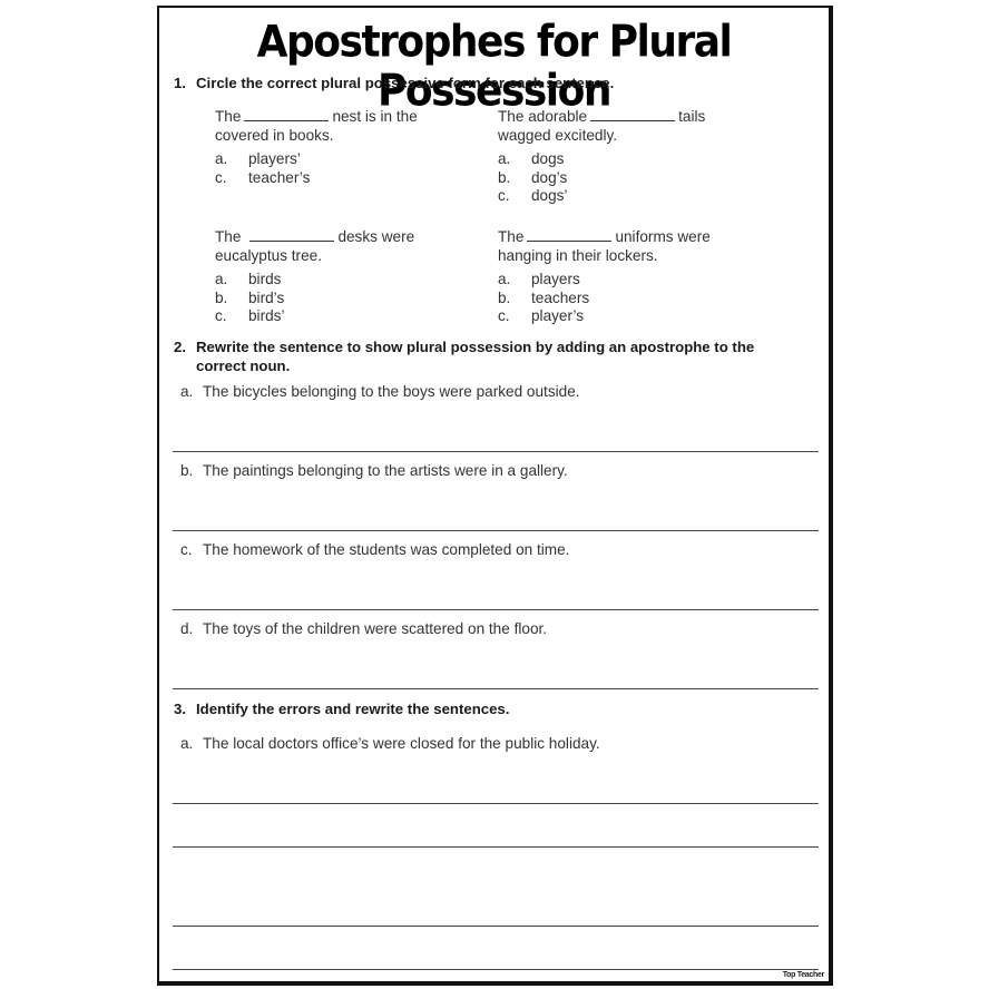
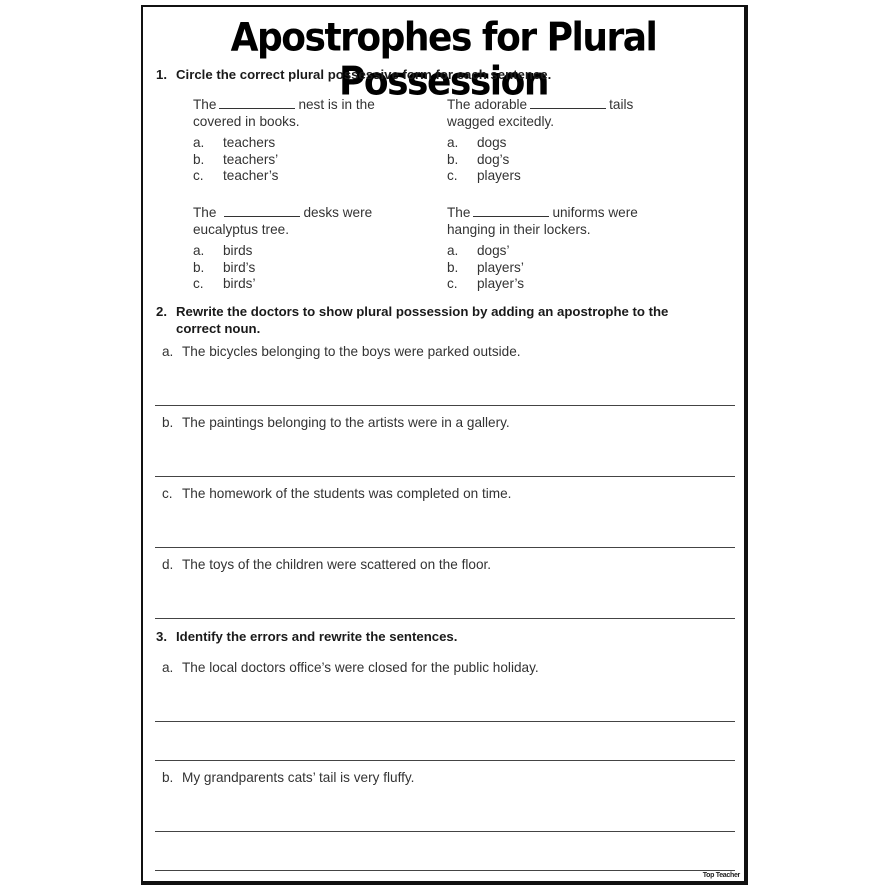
  Apostrophes for Plural Possession
  1. Circle the correct plural possessive form for each sentence.
  The nest is in the
  covered in books.
- a. players’
+ a. teachers
+ b. teachers’
  c. teacher’s
  The adorable tails
  wagged excitedly.
  a. dogs
  b. dog’s
- c. dogs’
+ c. players
  The desks were
  eucalyptus tree.
  a. birds
  b. bird’s
  c. birds’
  The uniforms were
  hanging in their lockers.
- a. players
+ a. dogs’
- b. teachers
+ b. players’
  c. player’s
- 2. Rewrite the sentence to show plural possession by adding an apostrophe to the
+ 2. Rewrite the doctors to show plural possession by adding an apostrophe to the
  correct noun.
  a. The bicycles belonging to the boys were parked outside.
  b. The paintings belonging to the artists were in a gallery.
  c. The homework of the students was completed on time.
  d. The toys of the children were scattered on the floor.
  3. Identify the errors and rewrite the sentences.
  a. The local doctors office’s were closed for the public holiday.
+ b. My grandparents cats’ tail is very fluffy.
